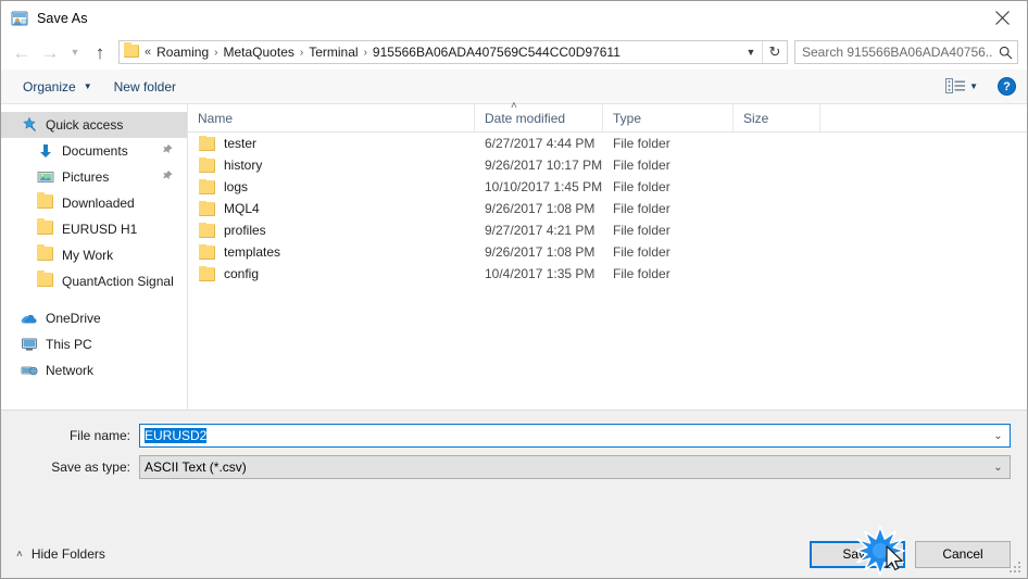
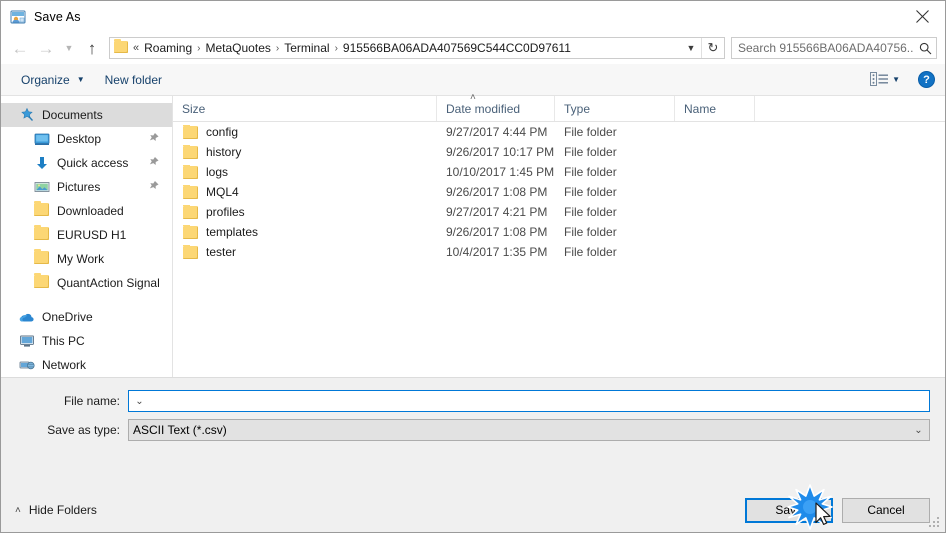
  Save As
  ←
  →
  ▼
  ↑
  «
  Roaming
  ›
  MetaQuotes
  ›
  Terminal
  ›
  915566BA06ADA407569C544CC0D97611
  ▼
  ↻
  Search 915566BA06ADA40756..
  Organize
  ▼
  New folder
  ▼
  ?
- Quick access
+ Documents
+ Desktop
- Documents
+ Quick access
  Pictures
  Downloaded
  EURUSD H1
  My Work
  QuantAction Signal
  OneDrive
  This PC
  Network
- Name
+ Size
  Date modified
  Type
- Size
+ Name
  ˄
- tester
+ config
- 6/27/2017 4:44 PM
+ 9/27/2017 4:44 PM
  File folder
  history
  9/26/2017 10:17 PM
  File folder
  logs
  10/10/2017 1:45 PM
  File folder
  MQL4
  9/26/2017 1:08 PM
  File folder
  profiles
  9/27/2017 4:21 PM
  File folder
  templates
  9/26/2017 1:08 PM
  File folder
- config
+ tester
  10/4/2017 1:35 PM
  File folder
  File name:
- EURUSD2
  ⌄
  Save as type:
  ASCII Text (*.csv)
  ⌄
  ˄
  Hide Folders
  Sav
  Cancel
